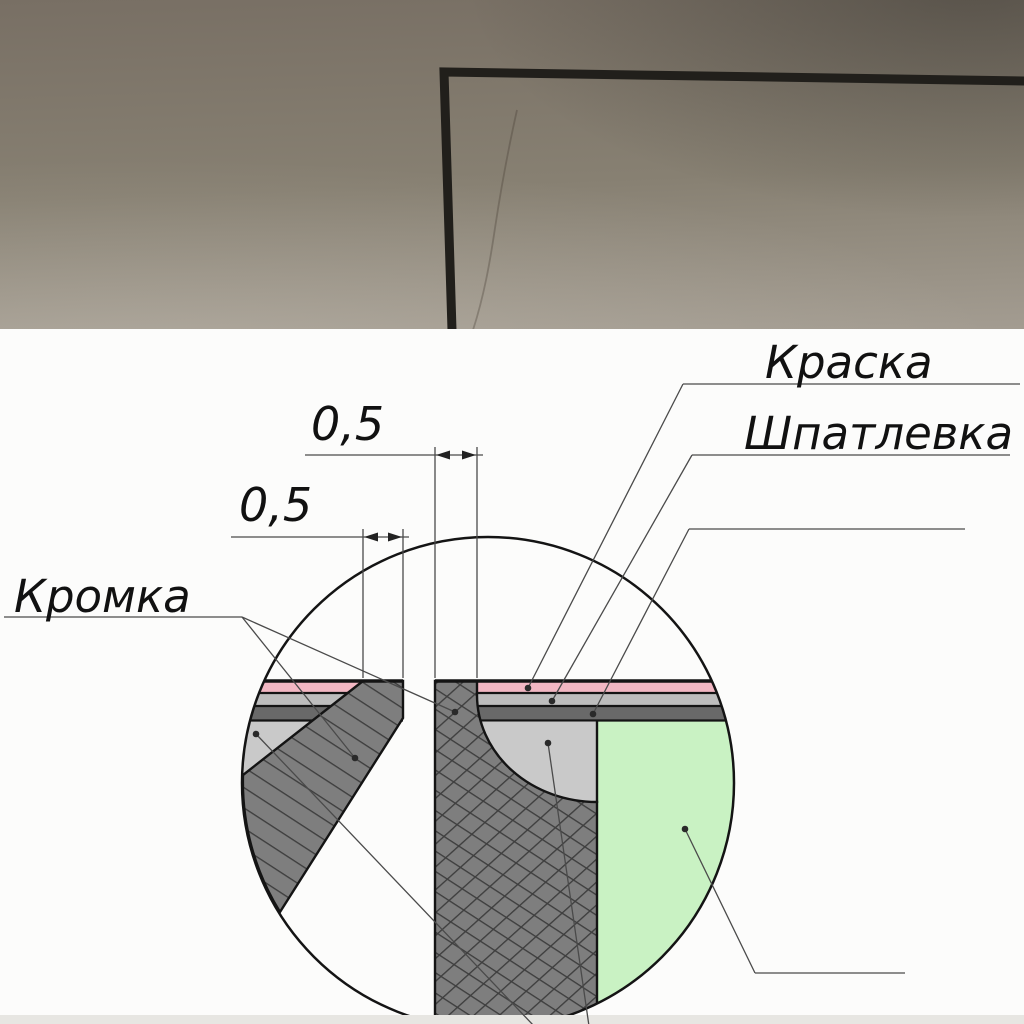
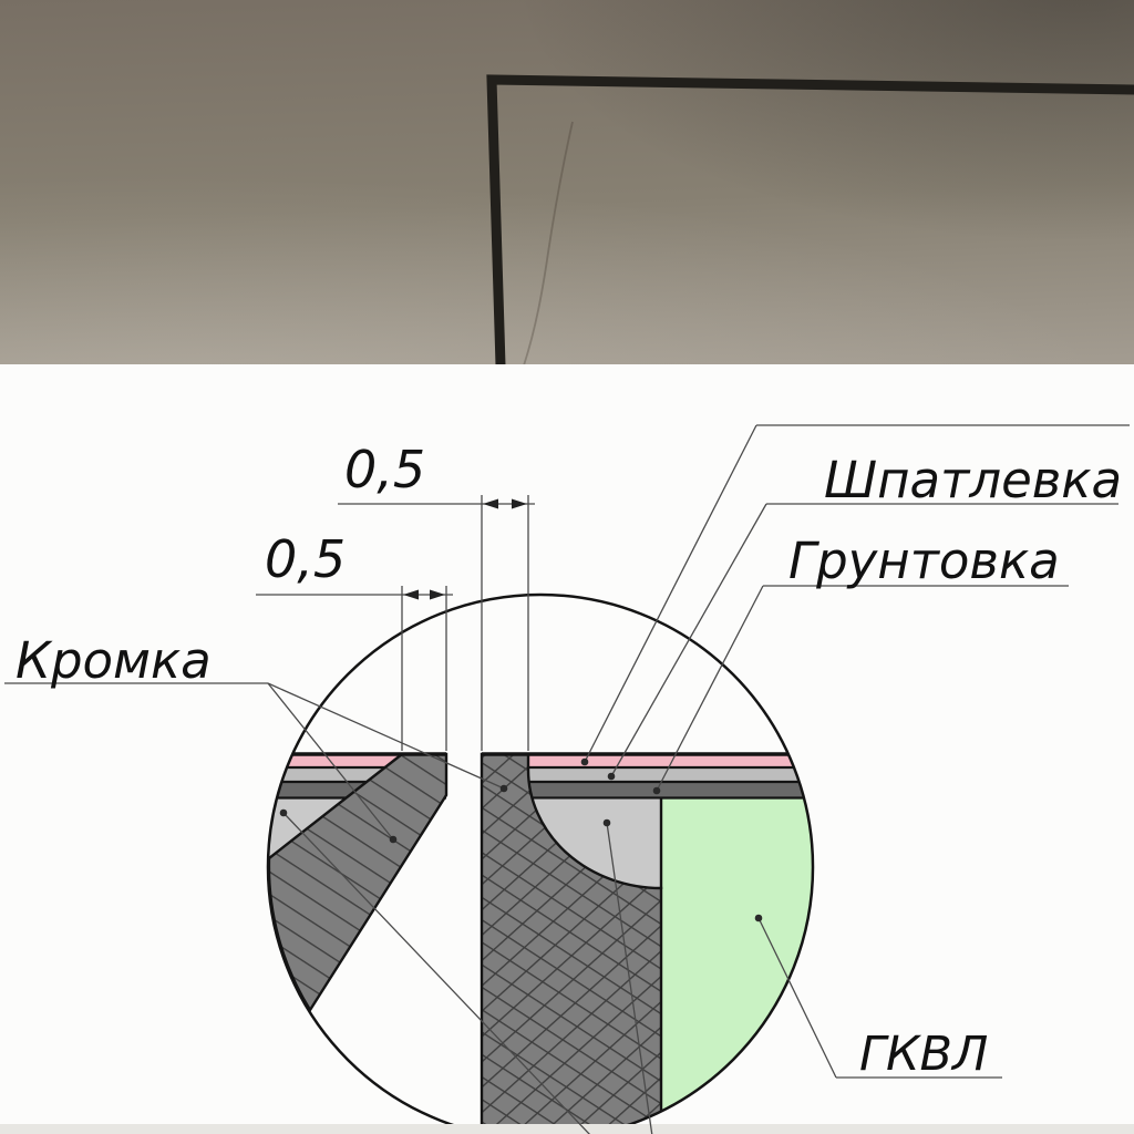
  0,5
  0,5
  Кромка
- Краска
  Шпатлевка
+ Грунтовка
+ ГКВЛ
